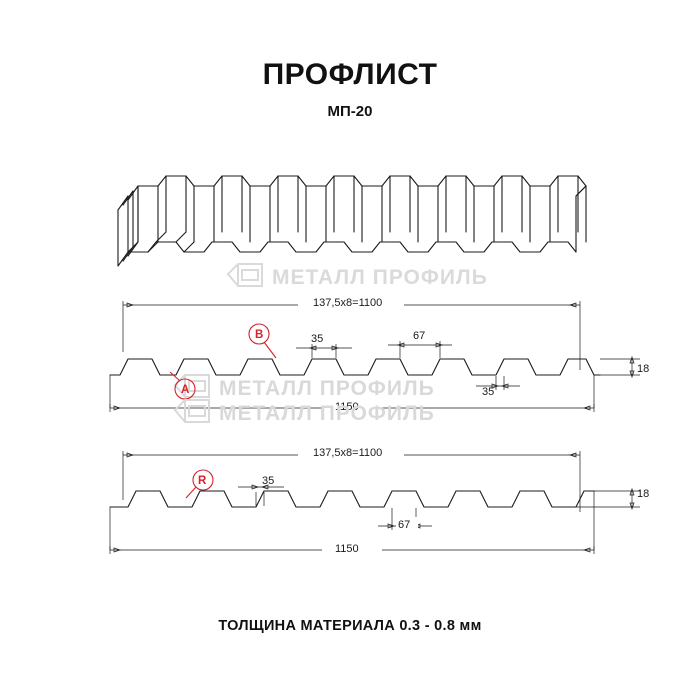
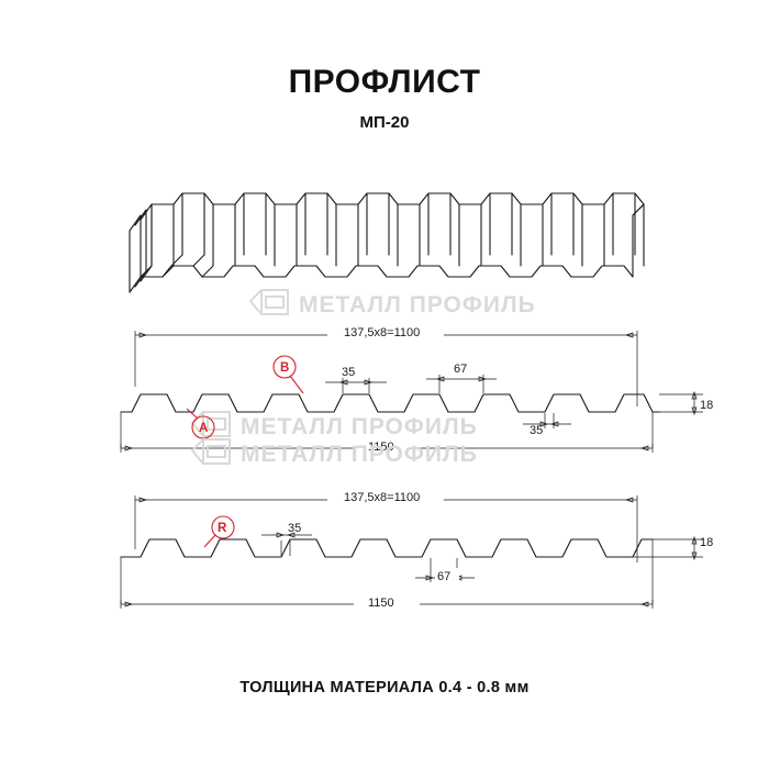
  ПРОФЛИСТ
  МП-20
- ТОЛЩИНА МАТЕРИАЛА 0.3 - 0.8 мм
+ ТОЛЩИНА МАТЕРИАЛА 0.4 - 0.8 мм
  МЕТАЛЛ ПРОФИЛЬ
  МЕТАЛЛ ПРОФИЛЬ
  137,5x8=1100
  18
  35
  67
  35
  1150
  A
  B
  МЕТАЛЛ ПРОФИЛЬ
  137,5x8=1100
  18
  35
  67
  1150
  R
